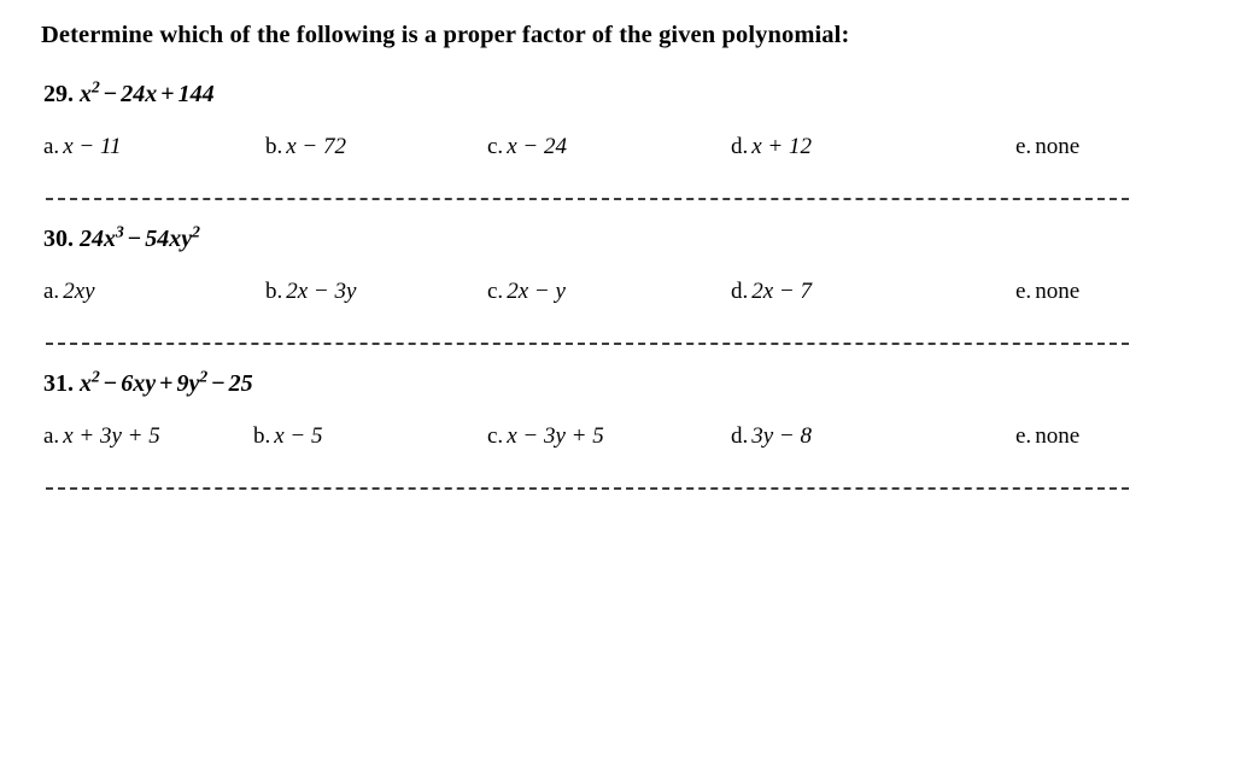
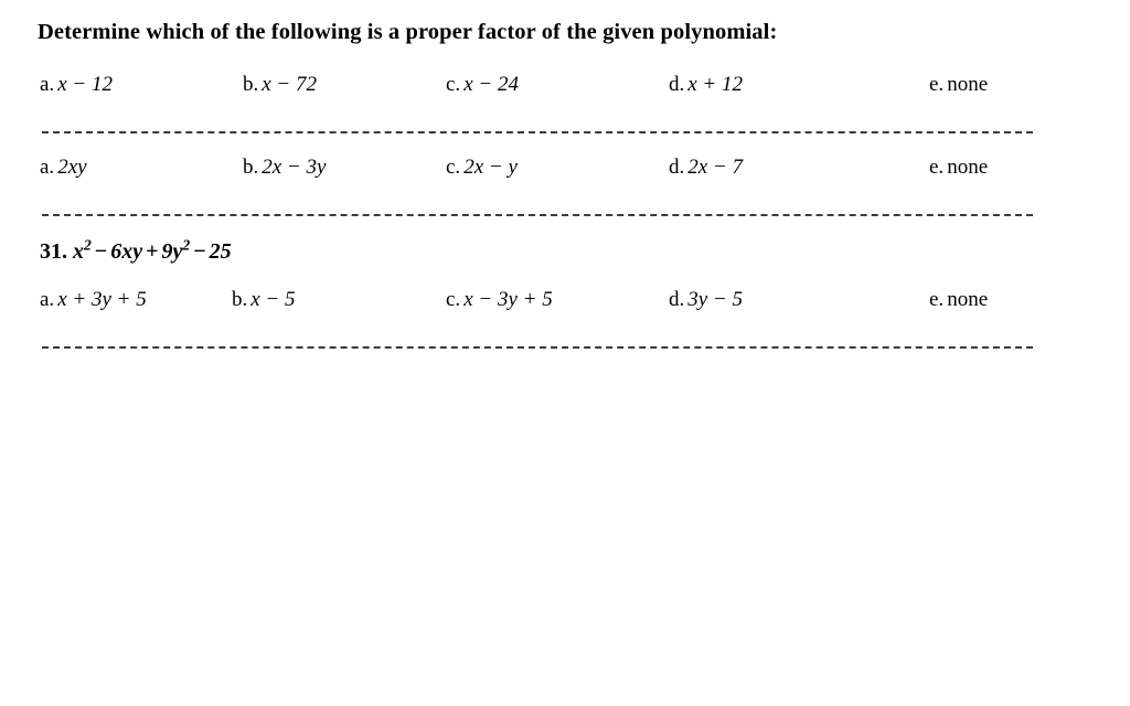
  Determine which of the following is a proper factor of the given polynomial:
- 29. x2 − 24x + 144
- a. x − 11
+ a. x − 12
  b. x − 72
  c. x − 24
  d. x + 12
  e. none
- 30. 24x3 − 54xy2
  a. 2xy
  b. 2x − 3y
  c. 2x − y
  d. 2x − 7
  e. none
  31. x2 − 6xy + 9y2 − 25
  a. x + 3y + 5
  b. x − 5
  c. x − 3y + 5
- d. 3y − 8
+ d. 3y − 5
  e. none
